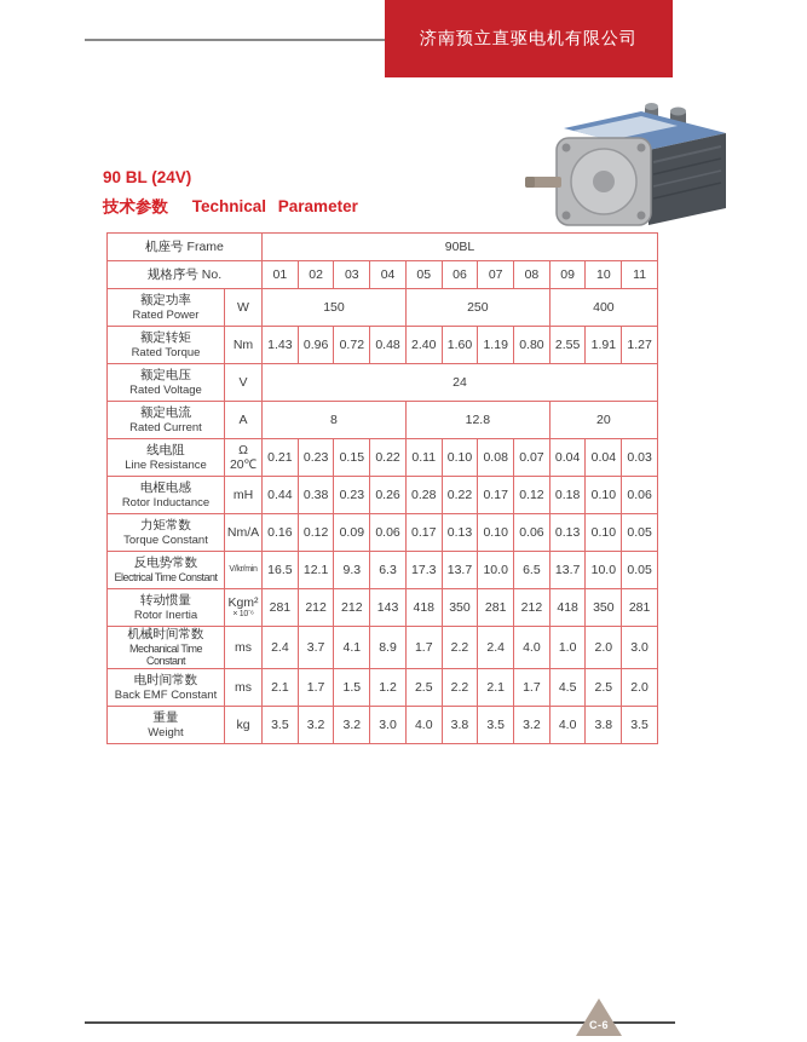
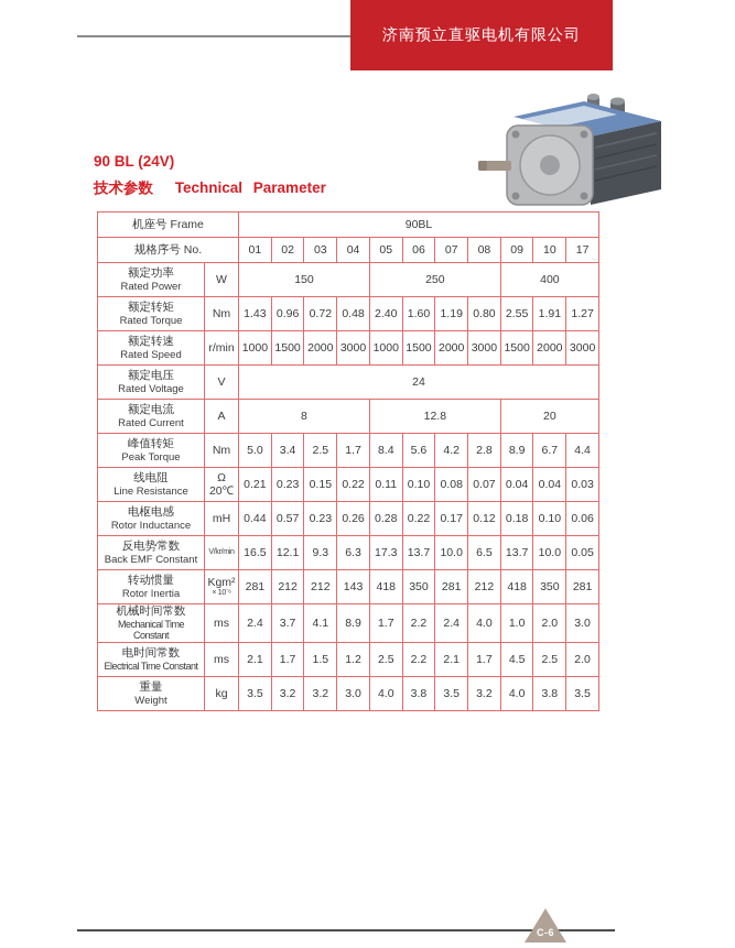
  济南预立直驱电机有限公司
  90 BL (24V)
  技术参数 Technical Parameter
  机座号 Frame	90BL
- 规格序号 No.	01	02	03	04	05	06	07	08	09	10	11
+ 规格序号 No.	01	02	03	04	05	06	07	08	09	10	17
  额定功率Rated Power	W	150	250	400
  额定转矩Rated Torque	Nm	1.43	0.96	0.72	0.48	2.40	1.60	1.19	0.80	2.55	1.91	1.27
+ 额定转速Rated Speed	r/min	1000	1500	2000	3000	1000	1500	2000	3000	1500	2000	3000
  额定电压Rated Voltage	V	24
  额定电流Rated Current	A	8	12.8	20
+ 峰值转矩Peak Torque	Nm	5.0	3.4	2.5	1.7	8.4	5.6	4.2	2.8	8.9	6.7	4.4
  线电阻Line Resistance	Ω20℃	0.21	0.23	0.15	0.22	0.11	0.10	0.08	0.07	0.04	0.04	0.03
- 电枢电感Rotor Inductance	mH	0.44	0.38	0.23	0.26	0.28	0.22	0.17	0.12	0.18	0.10	0.06
+ 电枢电感Rotor Inductance	mH	0.44	0.57	0.23	0.26	0.28	0.22	0.17	0.12	0.18	0.10	0.06
- 力矩常数Torque Constant	Nm/A	0.16	0.12	0.09	0.06	0.17	0.13	0.10	0.06	0.13	0.10	0.05
- 反电势常数Electrical Time Constant		16.5	12.1	9.3	6.3	17.3	13.7	10.0	6.5	13.7	10.0	0.05
+ 反电势常数Back EMF Constant		16.5	12.1	9.3	6.3	17.3	13.7	10.0	6.5	13.7	10.0	0.05
  转动惯量Rotor Inertia	Kgm²	281	212	212	143	418	350	281	212	418	350	281
  机械时间常数Mechanical Time Constant	ms	2.4	3.7	4.1	8.9	1.7	2.2	2.4	4.0	1.0	2.0	3.0
- 电时间常数Back EMF Constant	ms	2.1	1.7	1.5	1.2	2.5	2.2	2.1	1.7	4.5	2.5	2.0
+ 电时间常数Electrical Time Constant	ms	2.1	1.7	1.5	1.2	2.5	2.2	2.1	1.7	4.5	2.5	2.0
  重量Weight	kg	3.5	3.2	3.2	3.0	4.0	3.8	3.5	3.2	4.0	3.8	3.5
  C-6
